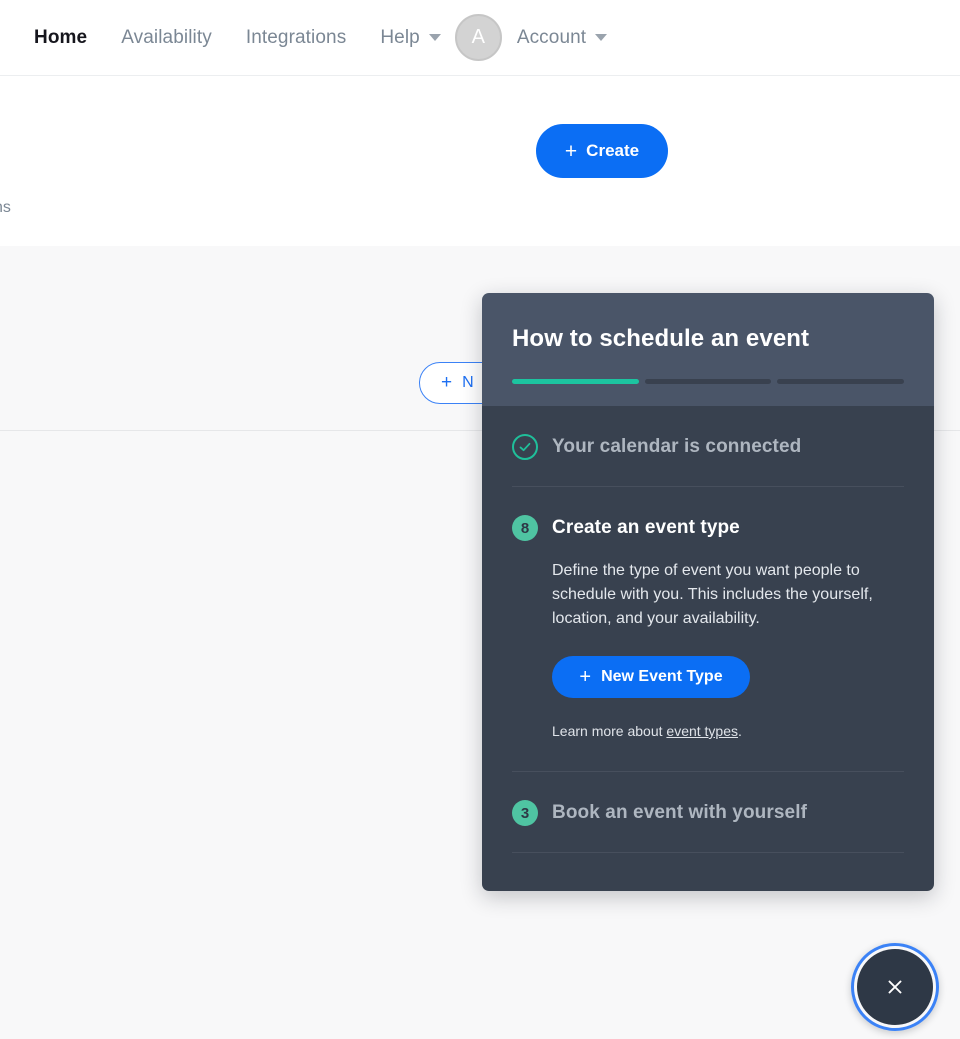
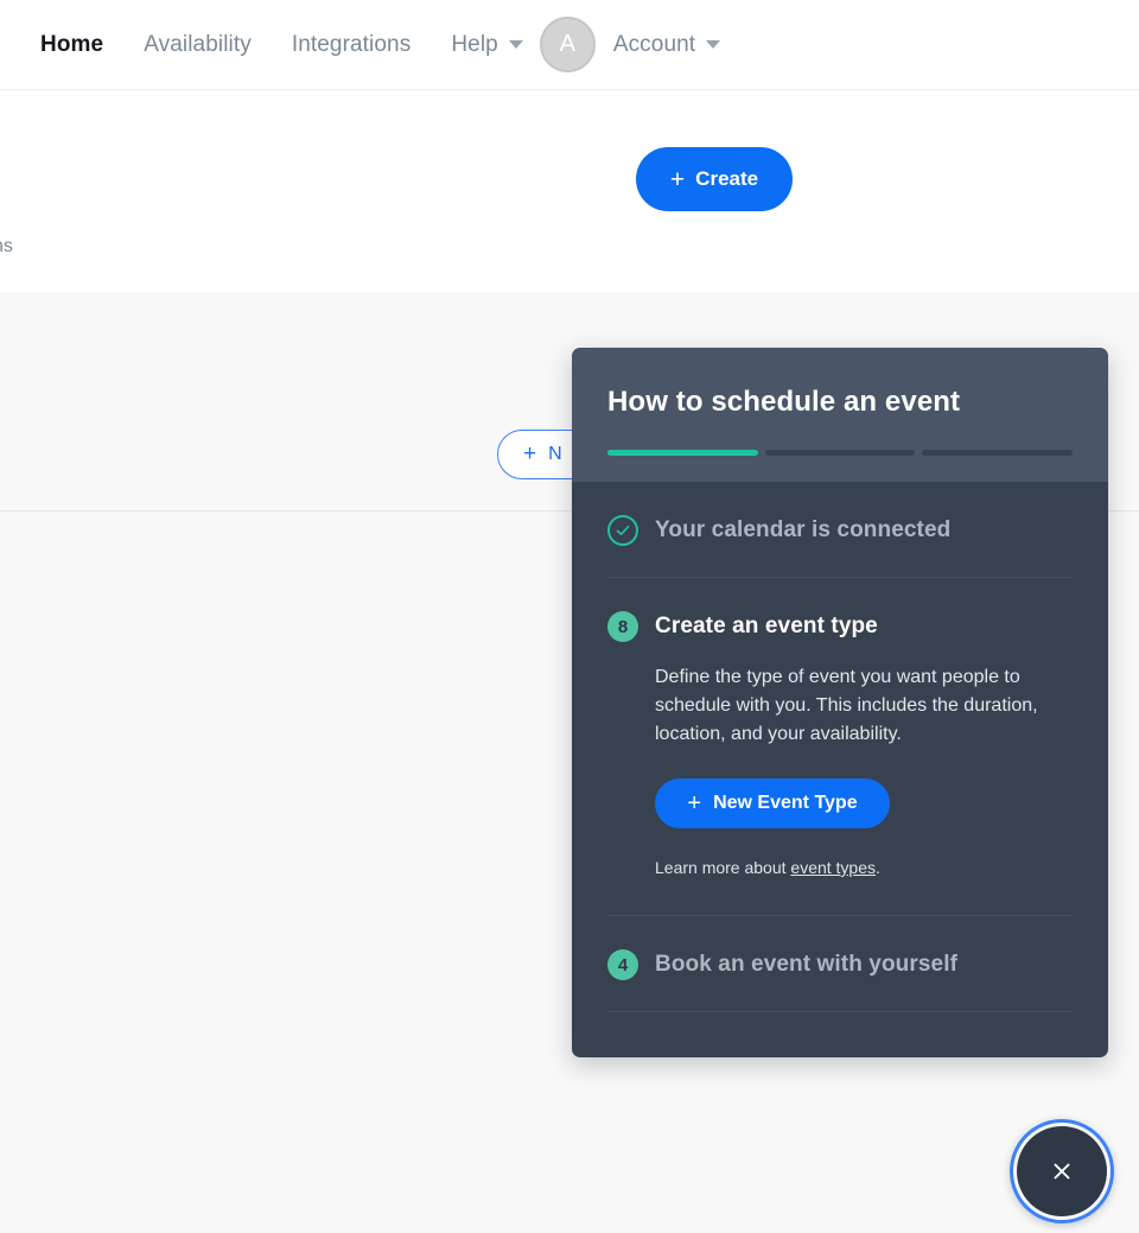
  Home
  Availability
  Integrations
  Help
  A
  Account
  +
  Create
  +
  N
  How to schedule an event
  Your calendar is connected
  8
  Create an event type
- Define the type of event you want people to schedule with you. This includes the yourself, location, and your availability.
+ Define the type of event you want people to schedule with you. This includes the duration, location, and your availability.
  +
  New Event Type
  Learn more about event types.
- 3
+ 4
  Book an event with yourself
